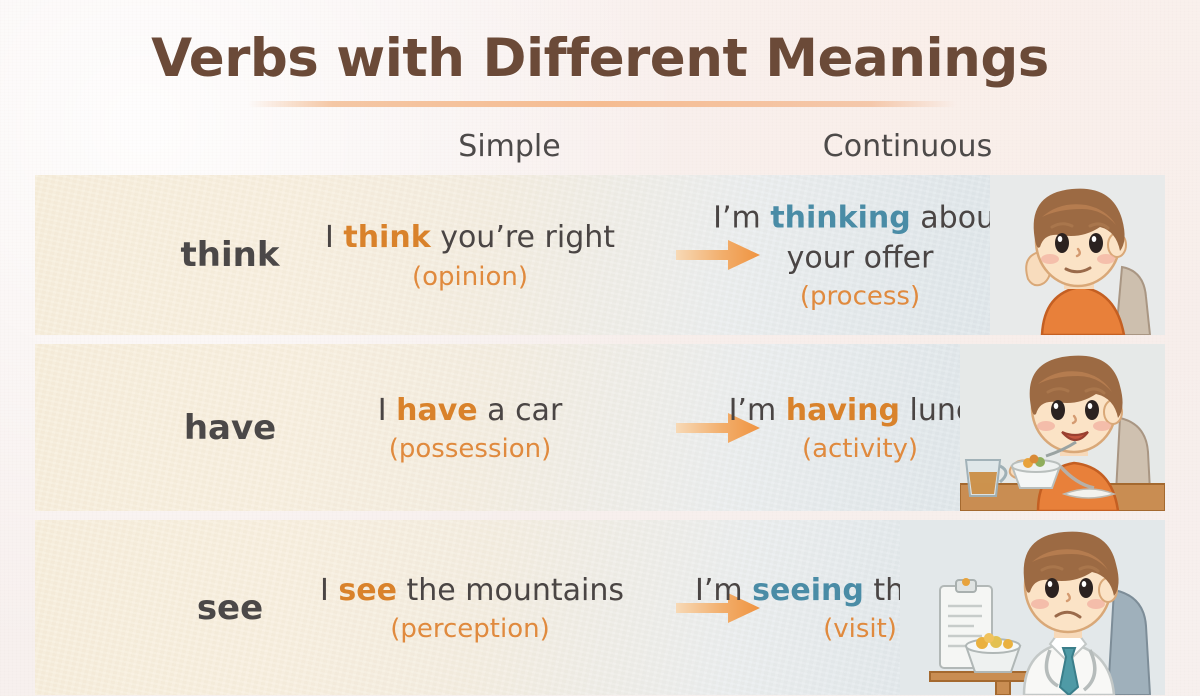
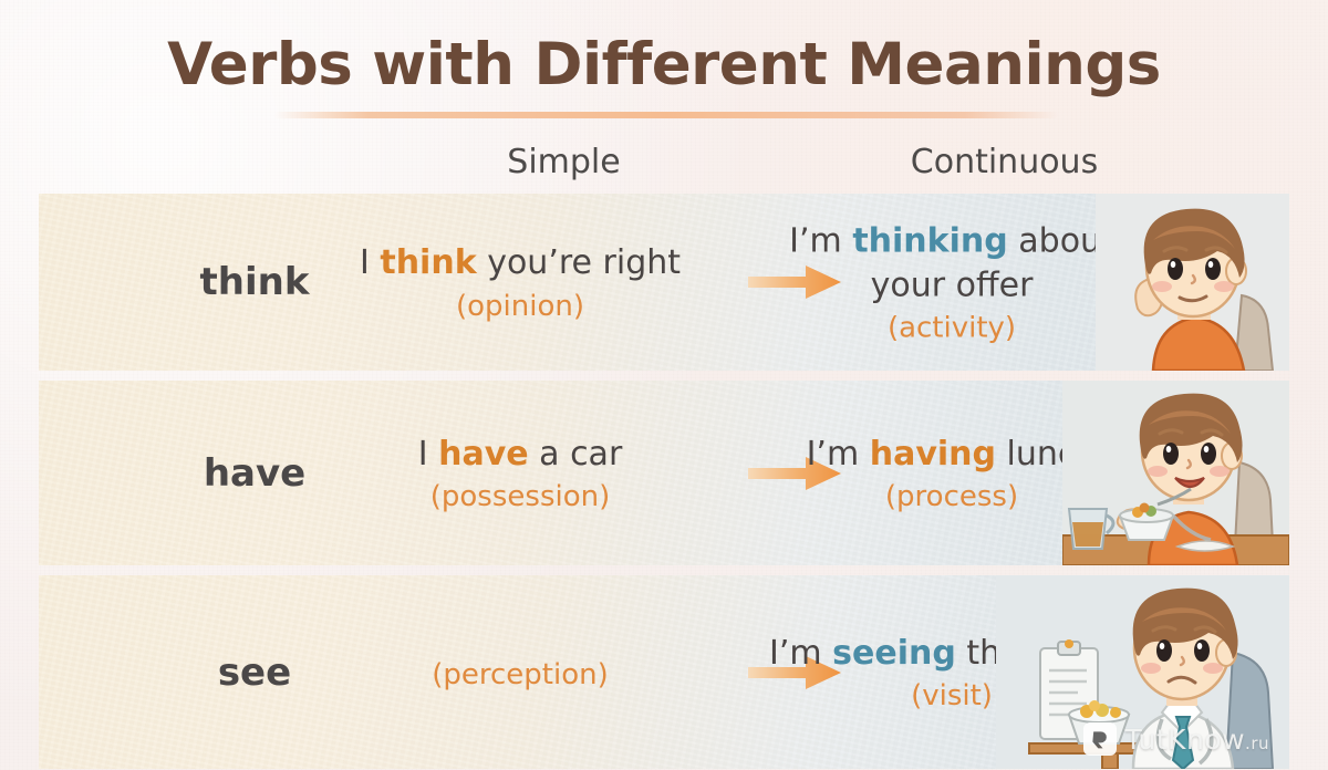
  Verbs with Different Meanings
  Simple
  Continuous
  think
  I think you’re right
  (opinion)
  I’m thinking abou your offer
- (process)
+ (activity)
  have
  I have a car
  (possession)
  I’m having lun
- (activity)
+ (process)
  see
- I see the mountains
  (perception)
  (visit)
+ TutKnow.ru
